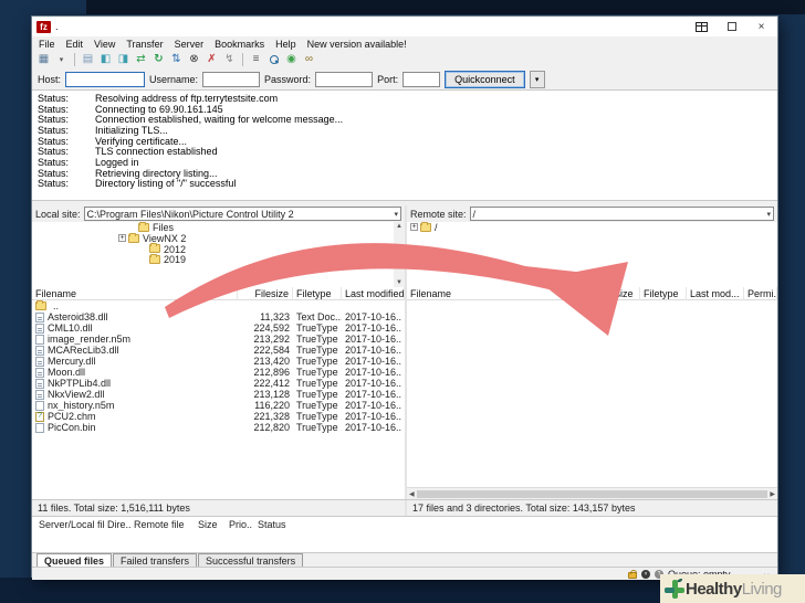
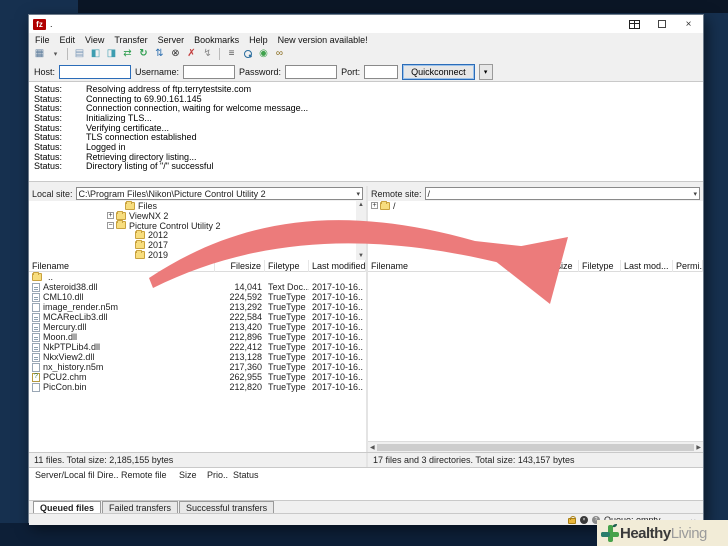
  fz
  .
  ×
  File
  Edit
  View
  Transfer
  Server
  Bookmarks
  Help
  New version available!
  ▦
  ▤
  ◧
  ◨
  ⇄
  ↻
  ⇅
  ⊗
  ✗
  ↯
  ≡
  ◉
  ∞
  Host:
  Username:
  Password:
  Port:
  Quickconnect
  Status:
  Resolving address of ftp.terrytestsite.com
  Status:
  Connecting to 69.90.161.145
  Status:
- Connection established, waiting for welcome message...
+ Connection connection, waiting for welcome message...
  Status:
  Initializing TLS...
  Status:
  Verifying certificate...
  Status:
  TLS connection established
  Status:
  Logged in
  Status:
  Retrieving directory listing...
  Status:
  Directory listing of "/" successful
  Local site:
  C:\Program Files\Nikon\Picture Control Utility 2
  Remote site:
  /
  Files
  ViewNX 2
+ Picture Control Utility 2
  2012
+ 2017
  2019
  /
  Filename
  Filesize
  Filetype
  Last modified
  ..
  Asteroid38.dll
- 11,323
+ 14,041
  Text Doc..
  2017-10-16..
  CML10.dll
  224,592
  TrueType
  2017-10-16..
  image_render.n5m
  213,292
  TrueType
  2017-10-16..
  MCARecLib3.dll
  222,584
  TrueType
  2017-10-16..
  Mercury.dll
  213,420
  TrueType
  2017-10-16..
  Moon.dll
  212,896
  TrueType
  2017-10-16..
  NkPTPLib4.dll
  222,412
  TrueType
  2017-10-16..
  NkxView2.dll
  213,128
  TrueType
  2017-10-16..
  nx_history.n5m
- 116,220
+ 217,360
  TrueType
  2017-10-16..
  PCU2.chm
- 221,328
+ 262,955
  TrueType
  2017-10-16..
  PicCon.bin
  212,820
  TrueType
  2017-10-16..
  Filename
  Filetype
  Last mod...
  Permi.
- 11 files. Total size: 1,516,111 bytes
+ 11 files. Total size: 2,185,155 bytes
  17 files and 3 directories. Total size: 143,157 bytes
  Server/Local fil
  Dire..
  Remote file
  Size
  Prio..
  Status
  Queued files
  Failed transfers
  Successful transfers
  HealthyLiving
